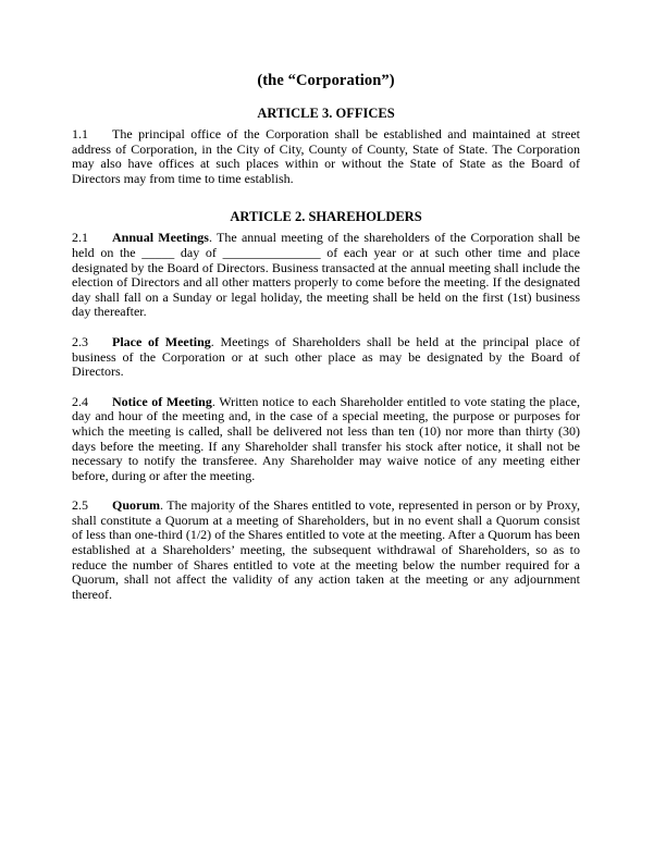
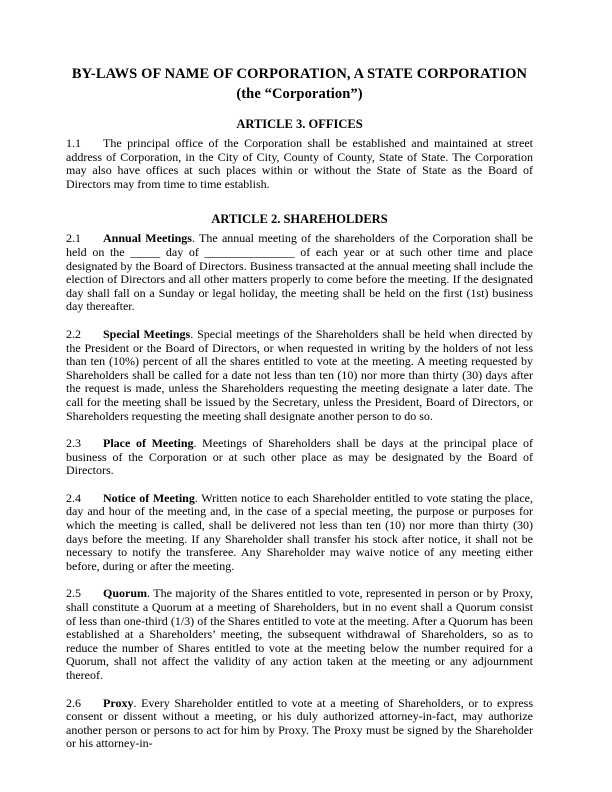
+ BY-LAWS OF NAME OF CORPORATION, A STATE CORPORATION
  (the “Corporation”)
  ARTICLE 3. OFFICES
  1.1 The principal office of the Corporation shall be established and maintained at street address of Corporation, in the City of City, County of County, State of State. The Corporation may also have offices at such places within or without the State of State as the Board of Directors may from time to time establish.
  ARTICLE 2. SHAREHOLDERS
  2.1 Annual Meetings. The annual meeting of the shareholders of the Corporation shall be held on the _____ day of _______________ of each year or at such other time and place designated by the Board of Directors. Business transacted at the annual meeting shall include the election of Directors and all other matters properly to come before the meeting. If the designated day shall fall on a Sunday or legal holiday, the meeting shall be held on the first (1st) business day thereafter.
+ 2.2 Special Meetings. Special meetings of the Shareholders shall be held when directed by the President or the Board of Directors, or when requested in writing by the holders of not less than ten (10%) percent of all the shares entitled to vote at the meeting. A meeting requested by Shareholders shall be called for a date not less than ten (10) nor more than thirty (30) days after the request is made, unless the Shareholders requesting the meeting designate a later date. The call for the meeting shall be issued by the Secretary, unless the President, Board of Directors, or Shareholders requesting the meeting shall designate another person to do so.
- 2.3 Place of Meeting. Meetings of Shareholders shall be held at the principal place of business of the Corporation or at such other place as may be designated by the Board of Directors.
+ 2.3 Place of Meeting. Meetings of Shareholders shall be days at the principal place of business of the Corporation or at such other place as may be designated by the Board of Directors.
  2.4 Notice of Meeting. Written notice to each Shareholder entitled to vote stating the place, day and hour of the meeting and, in the case of a special meeting, the purpose or purposes for which the meeting is called, shall be delivered not less than ten (10) nor more than thirty (30) days before the meeting. If any Shareholder shall transfer his stock after notice, it shall not be necessary to notify the transferee. Any Shareholder may waive notice of any meeting either before, during or after the meeting.
- 2.5 Quorum. The majority of the Shares entitled to vote, represented in person or by Proxy, shall constitute a Quorum at a meeting of Shareholders, but in no event shall a Quorum consist of less than one-third (1/2) of the Shares entitled to vote at the meeting. After a Quorum has been established at a Shareholders’ meeting, the subsequent withdrawal of Shareholders, so as to reduce the number of Shares entitled to vote at the meeting below the number required for a Quorum, shall not affect the validity of any action taken at the meeting or any adjournment thereof.
+ 2.5 Quorum. The majority of the Shares entitled to vote, represented in person or by Proxy, shall constitute a Quorum at a meeting of Shareholders, but in no event shall a Quorum consist of less than one-third (1/3) of the Shares entitled to vote at the meeting. After a Quorum has been established at a Shareholders’ meeting, the subsequent withdrawal of Shareholders, so as to reduce the number of Shares entitled to vote at the meeting below the number required for a Quorum, shall not affect the validity of any action taken at the meeting or any adjournment thereof.
+ 2.6 Proxy. Every Shareholder entitled to vote at a meeting of Shareholders, or to express consent or dissent without a meeting, or his duly authorized attorney-in-fact, may authorize another person or persons to act for him by Proxy. The Proxy must be signed by the Shareholder or his attorney-in-
